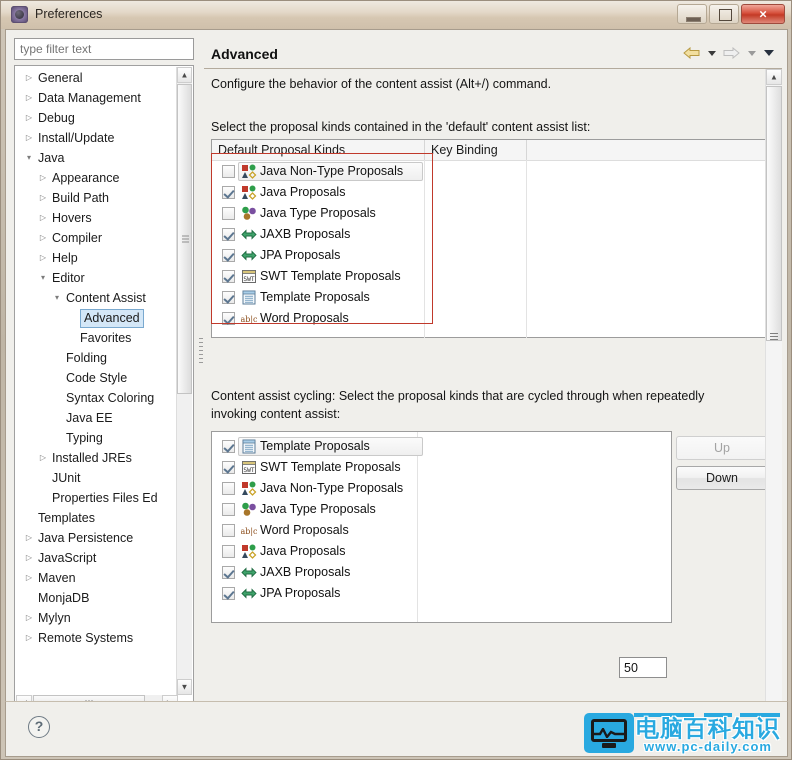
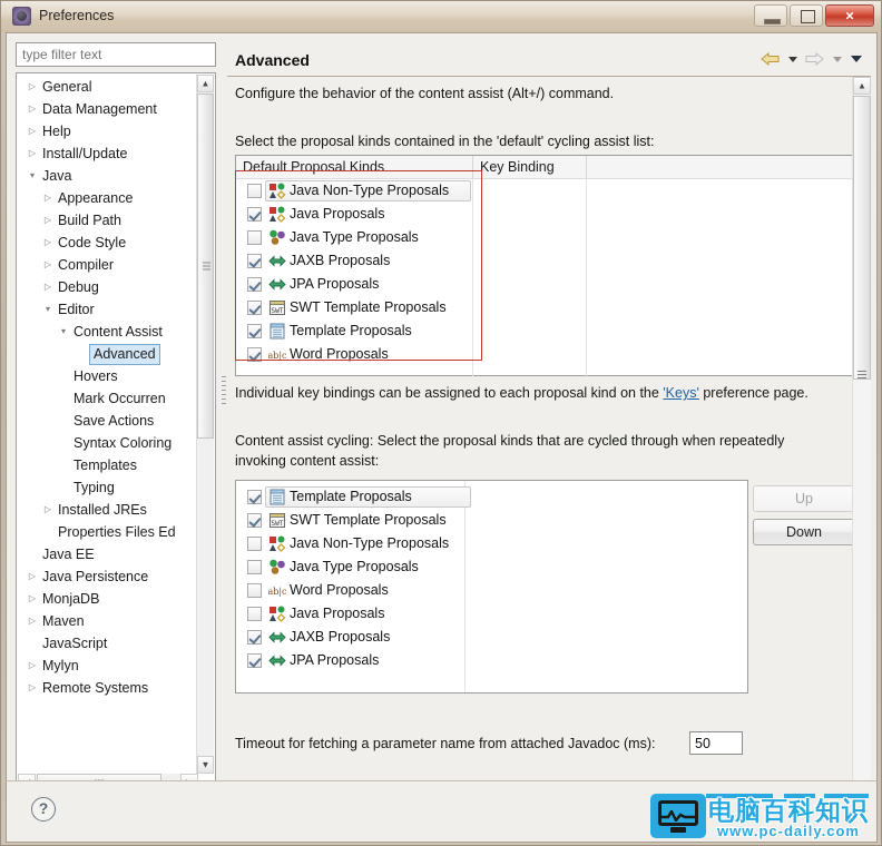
  Preferences
  ×
  type filter text
  ▷
  General
  ▷
  Data Management
  ▷
- Debug
+ Help
  ▷
  Install/Update
  ▾
  Java
  ▷
  Appearance
  ▷
  Build Path
  ▷
- Hovers
+ Code Style
  ▷
  Compiler
  ▷
- Help
+ Debug
  ▾
  Editor
  ▾
  Content Assist
  Advanced
- Favorites
- Folding
- Code Style
+ Hovers
+ Mark Occurren
+ Save Actions
  Syntax Coloring
- Java EE
+ Templates
  Typing
  ▷
  Installed JREs
- JUnit
  Properties Files Ed
- Templates
+ Java EE
  ▷
  Java Persistence
  ▷
- JavaScript
+ MonjaDB
  ▷
  Maven
- MonjaDB
+ JavaScript
  ▷
  Mylyn
  ▷
  Remote Systems
  ▲
  ▼
  Advanced
  Configure the behavior of the content assist (Alt+/) command.
- Select the proposal kinds contained in the 'default' content assist list:
+ Select the proposal kinds contained in the 'default' cycling assist list:
  Default Proposal Kinds
  Key Binding
  Java Non-Type Proposals
  Java Proposals
  Java Type Proposals
  JAXB Proposals
  JPA Proposals
  SWT Template Proposals
  Template Proposals
  ab|c
  Word Proposals
+ Individual key bindings can be assigned to each proposal kind on the 'Keys' preference page.
  Content assist cycling: Select the proposal kinds that are cycled through when repeatedly
  invoking content assist:
  Template Proposals
  SWT Template Proposals
  Java Non-Type Proposals
  Java Type Proposals
  ab|c
  Word Proposals
  Java Proposals
  JAXB Proposals
  JPA Proposals
  Up
  Down
+ Timeout for fetching a parameter name from attached Javadoc (ms):
  50
  ▲
  ?
  电脑百科知识
  www.pc-daily.com
